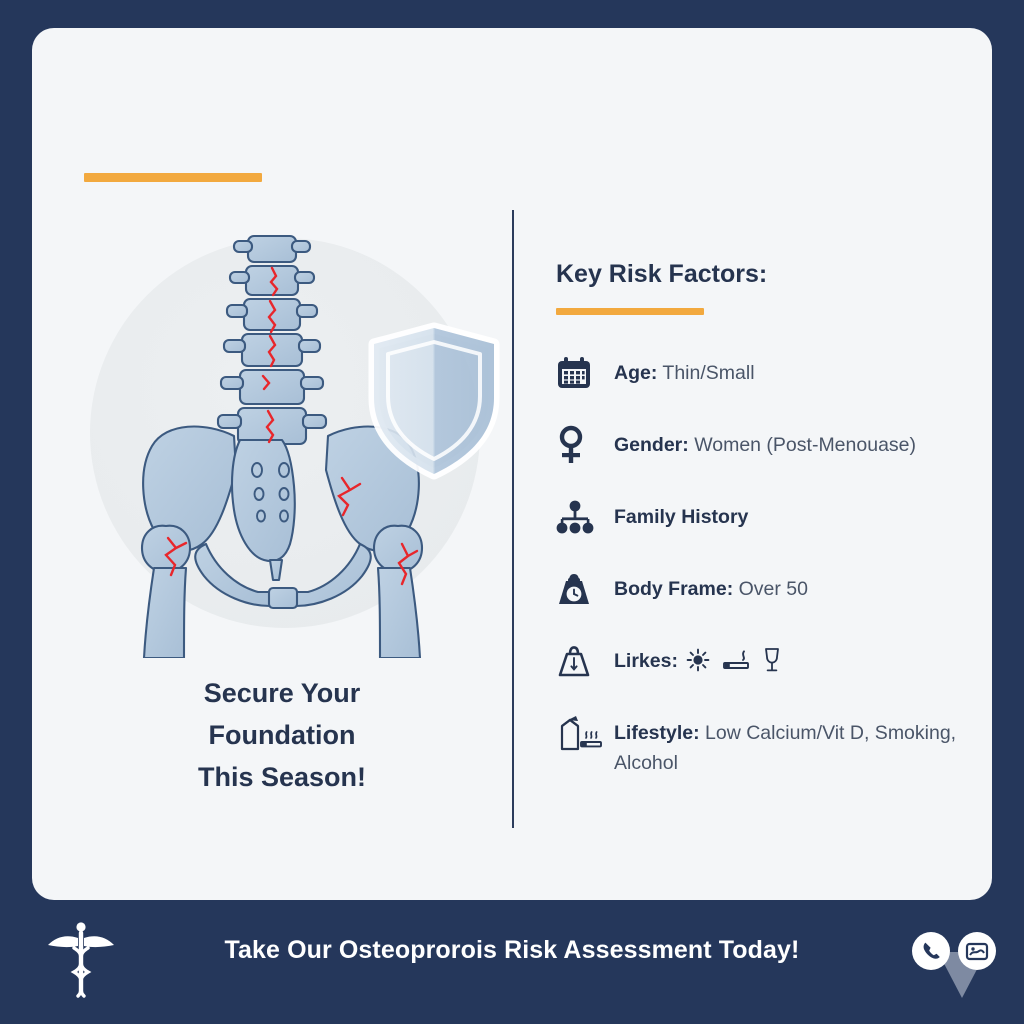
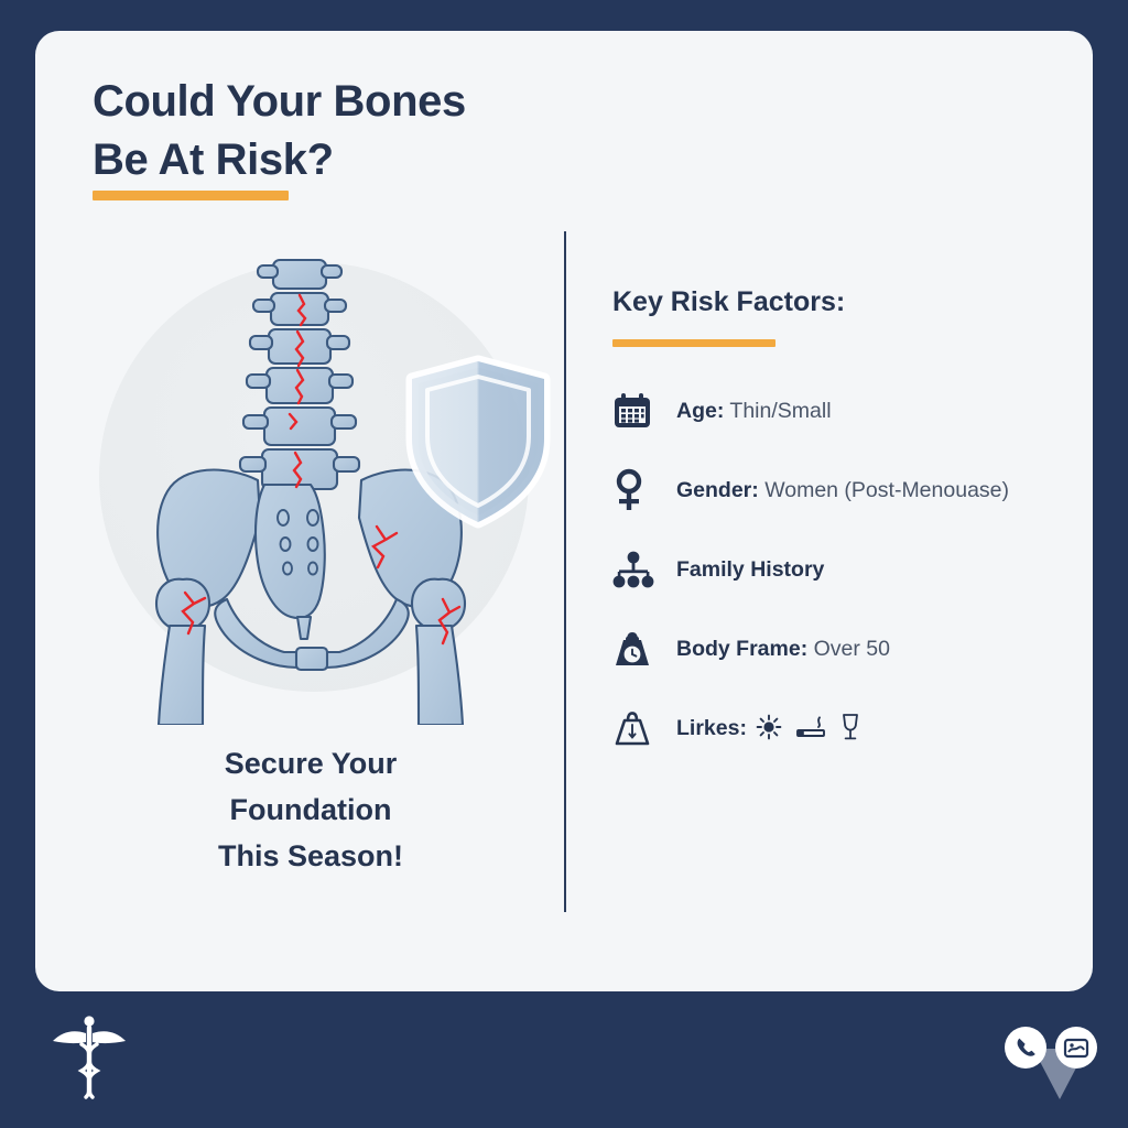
+ Could Your Bones
+ Be At Risk?
  Secure Your
  Foundation
  This Season!
  Key Risk Factors:
  Age: Thin/Small
  Gender: Women (Post-Menouase)
  Family History
  Body Frame: Over 50
  Lirkes:
- Lifestyle: Low Calcium/Vit D, Smoking, Alcohol
- Take Our Osteoprorois Risk Assessment Today!
